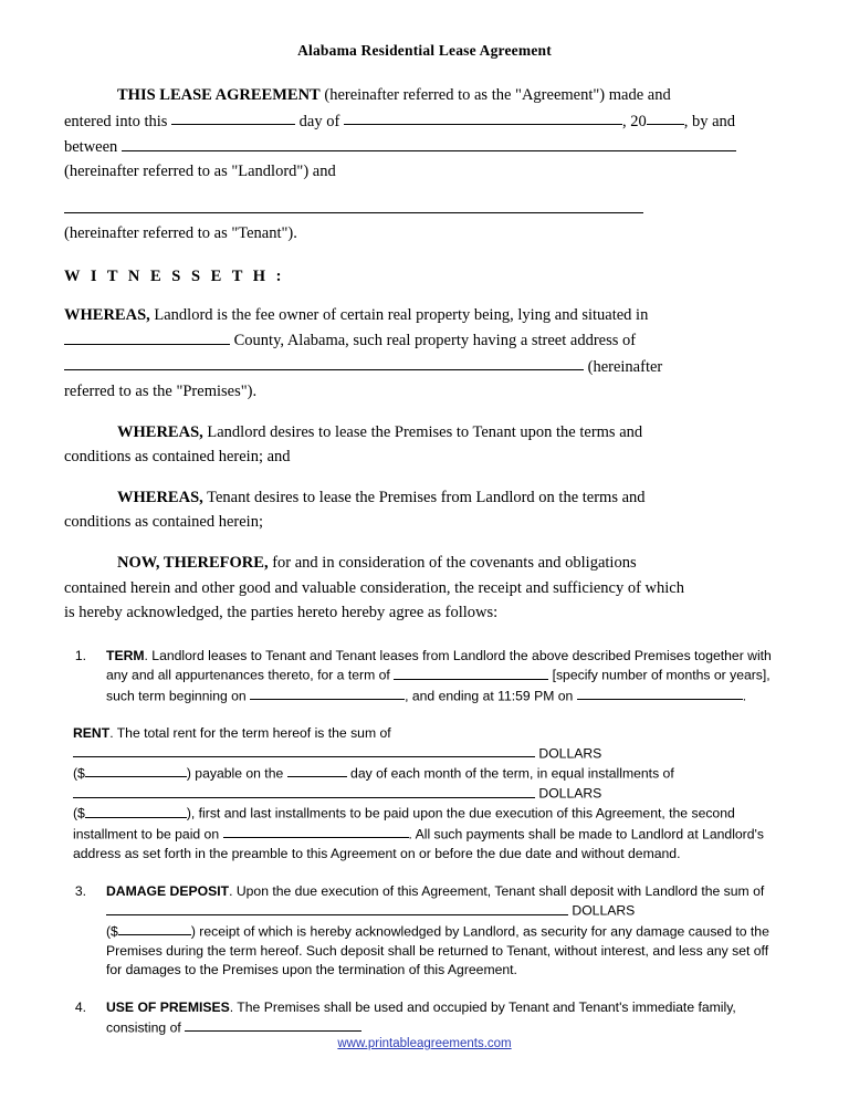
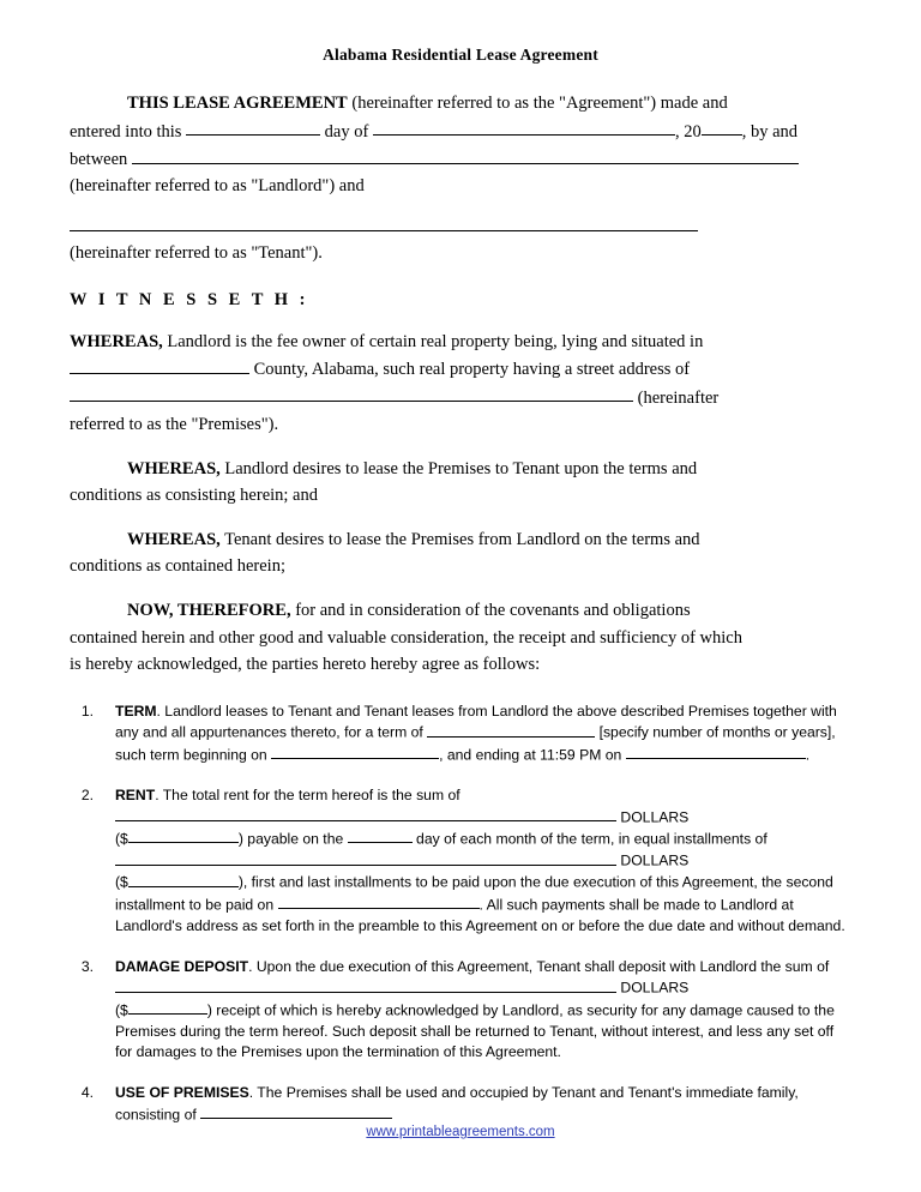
  Alabama Residential Lease Agreement
  THIS LEASE AGREEMENT (hereinafter referred to as the "Agreement") made and
  entered into this day of , 20 , by and
  between
  (hereinafter referred to as "Landlord") and
  (hereinafter referred to as "Tenant").
  W I T N E S S E T H :
  WHEREAS, Landlord is the fee owner of certain real property being, lying and situated in
  County, Alabama, such real property having a street address of
  (hereinafter
  referred to as the "Premises").
  WHEREAS, Landlord desires to lease the Premises to Tenant upon the terms and
- conditions as contained herein; and
+ conditions as consisting herein; and
  WHEREAS, Tenant desires to lease the Premises from Landlord on the terms and
  conditions as contained herein;
  NOW, THEREFORE, for and in consideration of the covenants and obligations
  contained herein and other good and valuable consideration, the receipt and sufficiency of which
  is hereby acknowledged, the parties hereto hereby agree as follows:
  1.
  TERM. Landlord leases to Tenant and Tenant leases from Landlord the above described Premises together with any and all appurtenances thereto, for a term of [specify number of months or years], such term beginning on , and ending at 11:59 PM on .
+ 2.
  RENT. The total rent for the term hereof is the sum of
  DOLLARS
  ($ ) payable on the day of each month of the term, in equal installments of
  DOLLARS
  ($ ), first and last installments to be paid upon the due execution of this Agreement, the second installment to be paid on . All such payments shall be made to Landlord at Landlord's address as set forth in the preamble to this Agreement on or before the due date and without demand.
  3.
  DAMAGE DEPOSIT. Upon the due execution of this Agreement, Tenant shall deposit with Landlord the sum of
  DOLLARS
  ($ ) receipt of which is hereby acknowledged by Landlord, as security for any damage caused to the Premises during the term hereof. Such deposit shall be returned to Tenant, without interest, and less any set off for damages to the Premises upon the termination of this Agreement.
  4.
  USE OF PREMISES. The Premises shall be used and occupied by Tenant and Tenant's immediate family, consisting of
  www.printableagreements.com
